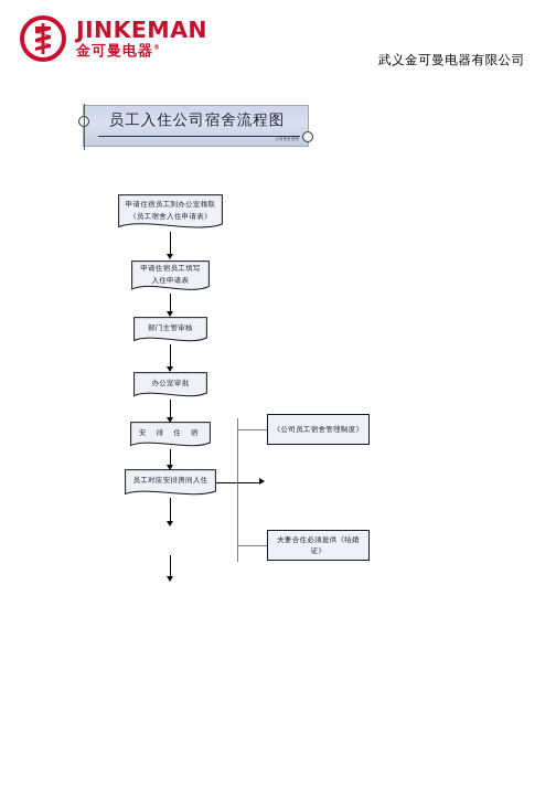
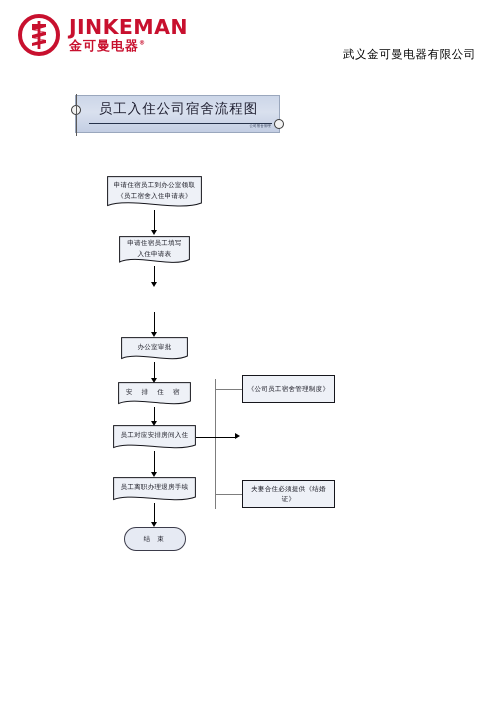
  JINKEMAN
  金可曼电器
  武义金可曼电器有限公司
  员工入住公司宿舍流程图
  申请住宿员工到办公室领取
  《员工宿舍入住申请表》
  申请住宿员工填写
  入住申请表
- 部门主管审核
  办公室审批
  安 排 住 宿
  员工对应安排房间入住
+ 员工离职办理退房手续
+ 结 束
  《公司员工宿舍管理制度》
  夫妻合住必须提供《结婚证》
